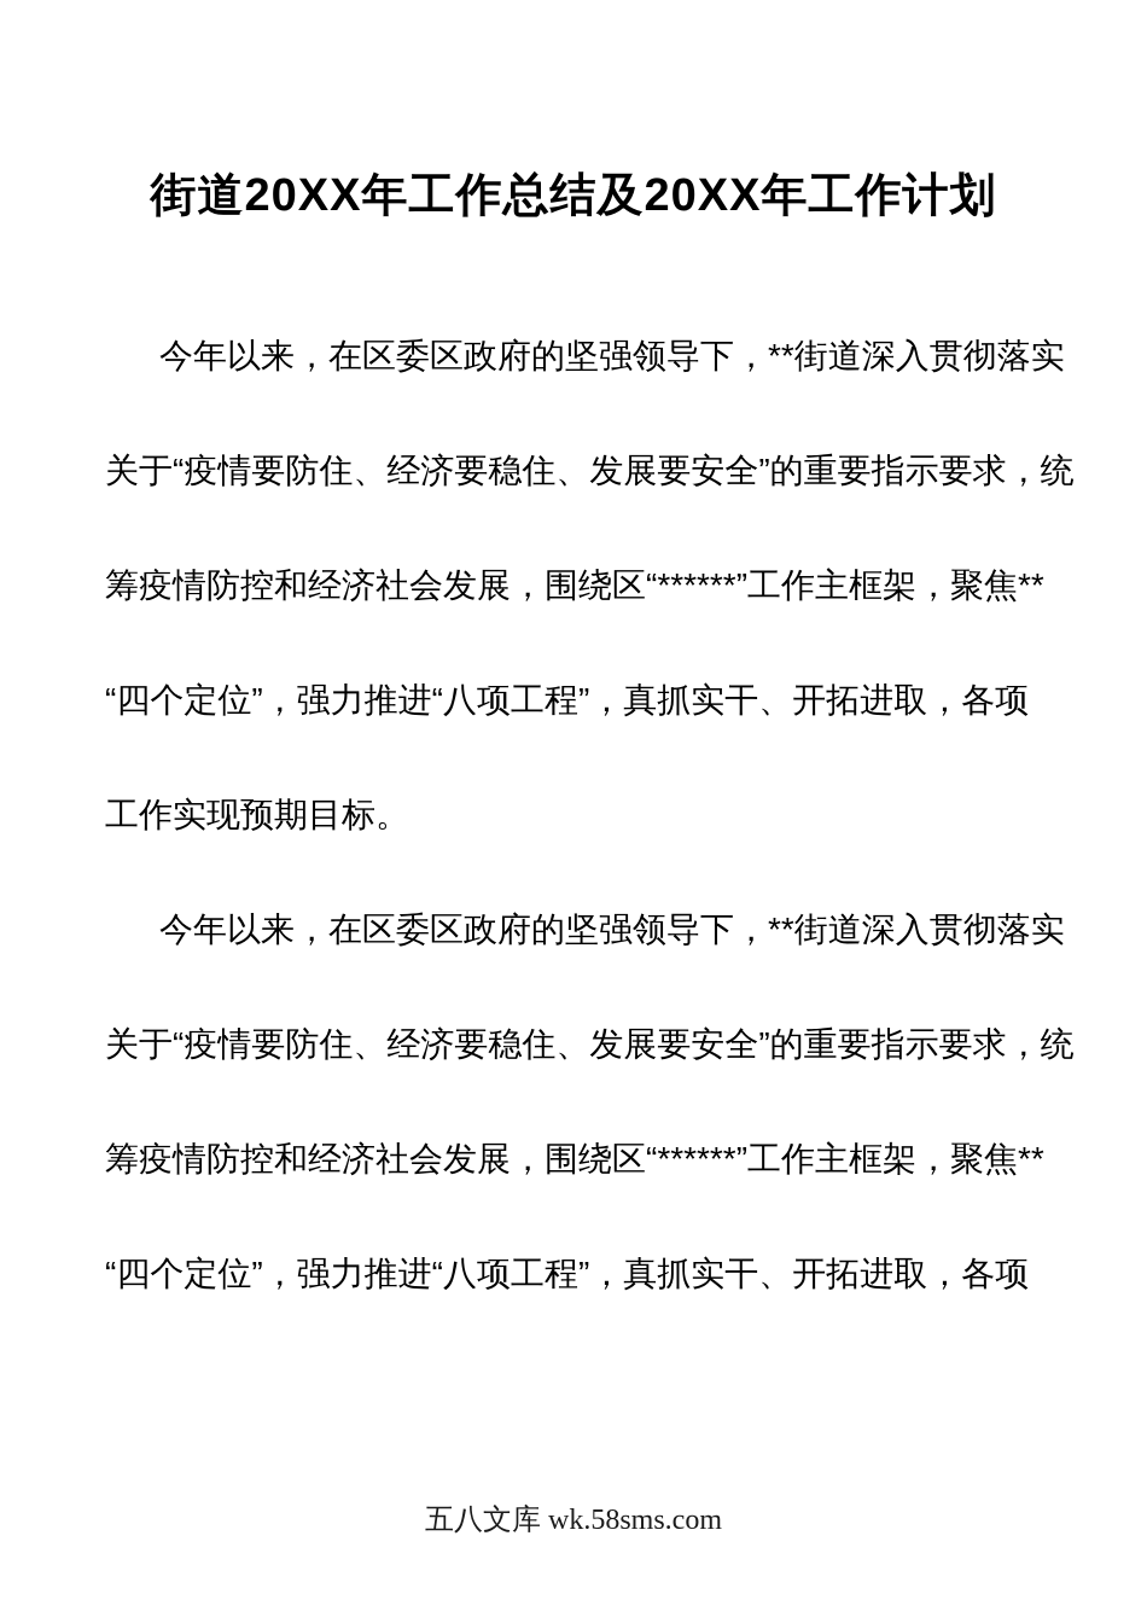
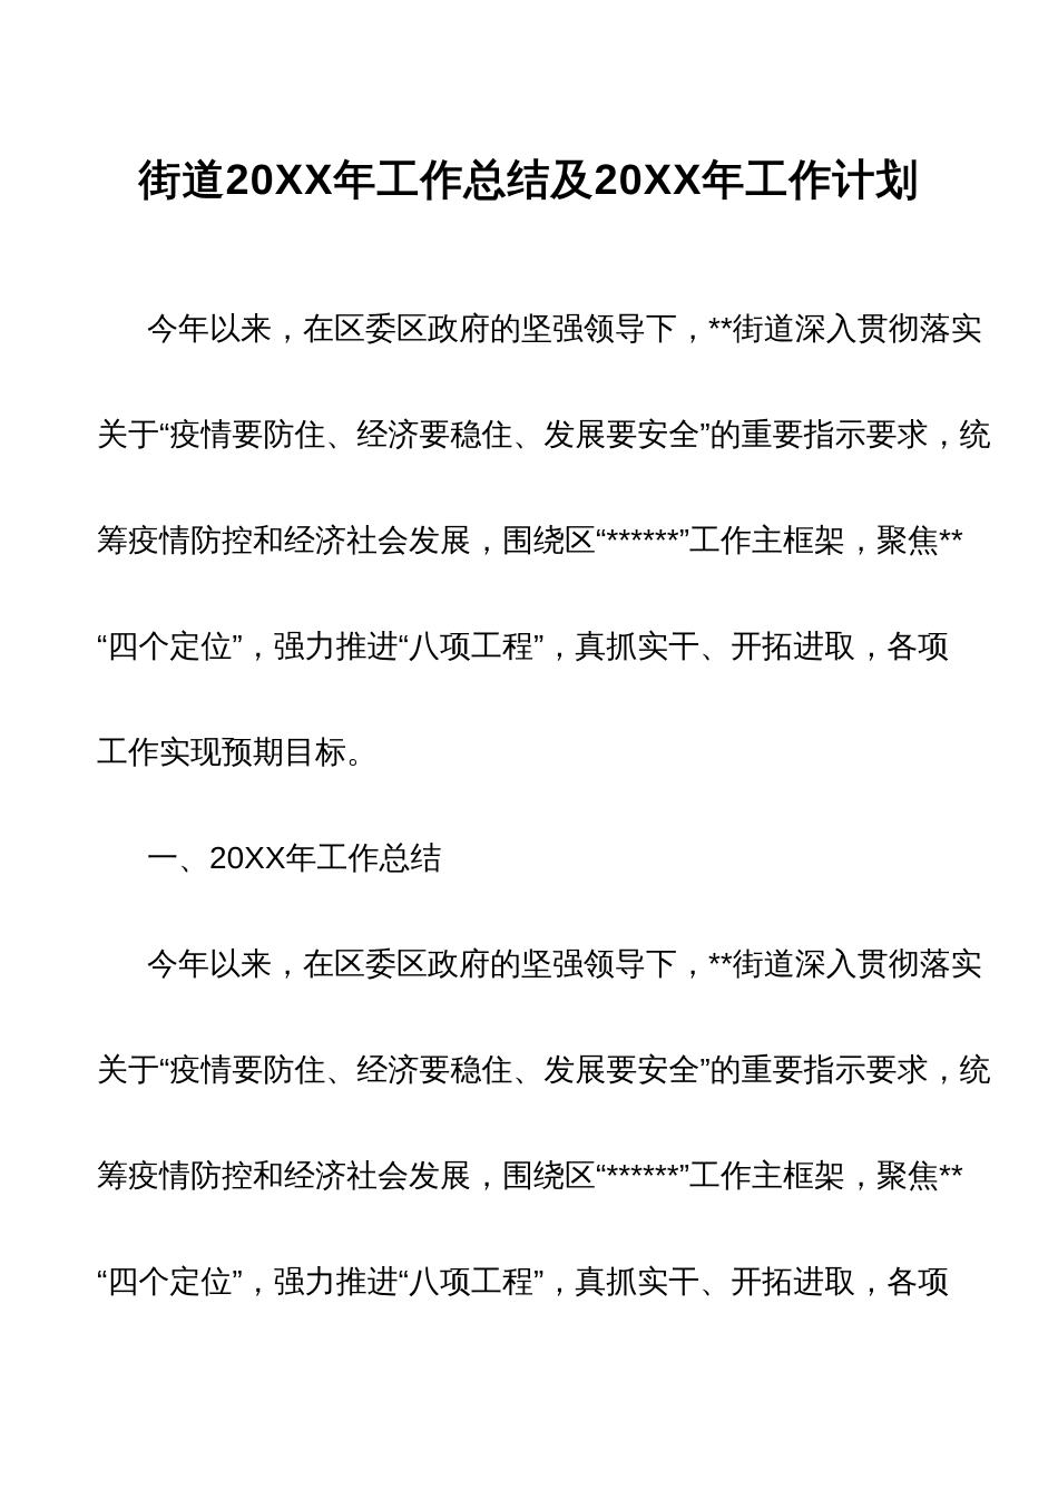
  街道20XX年工作总结及20XX年工作计划
  今年以来，在区委区政府的坚强领导下，**街道深入贯彻落实
  关于“疫情要防住、经济要稳住、发展要安全”的重要指示要求，统
  筹疫情防控和经济社会发展，围绕区“******”工作主框架，聚焦**
  “四个定位”，强力推进“八项工程”，真抓实干、开拓进取，各项
  工作实现预期目标。
+ 一、20XX年工作总结
  今年以来，在区委区政府的坚强领导下，**街道深入贯彻落实
  关于“疫情要防住、经济要稳住、发展要安全”的重要指示要求，统
  筹疫情防控和经济社会发展，围绕区“******”工作主框架，聚焦**
  “四个定位”，强力推进“八项工程”，真抓实干、开拓进取，各项
- 五八文库 wk.58sms.com
